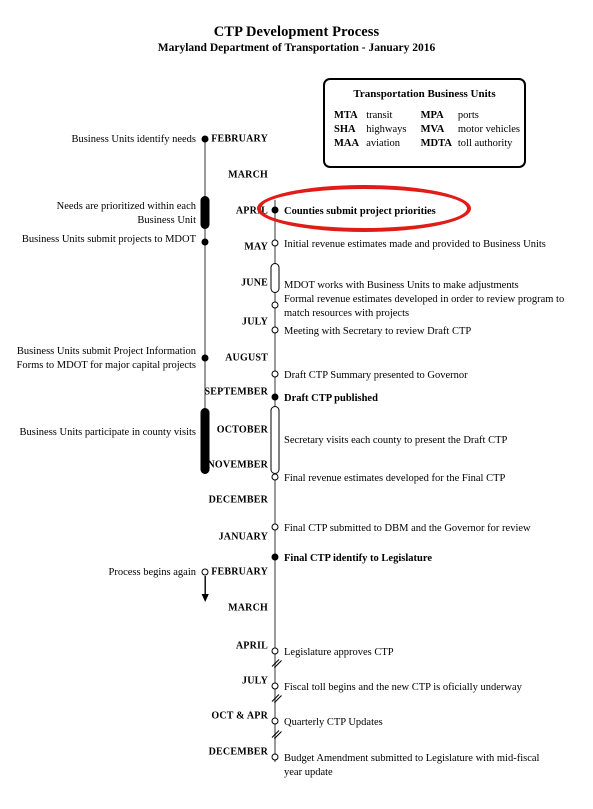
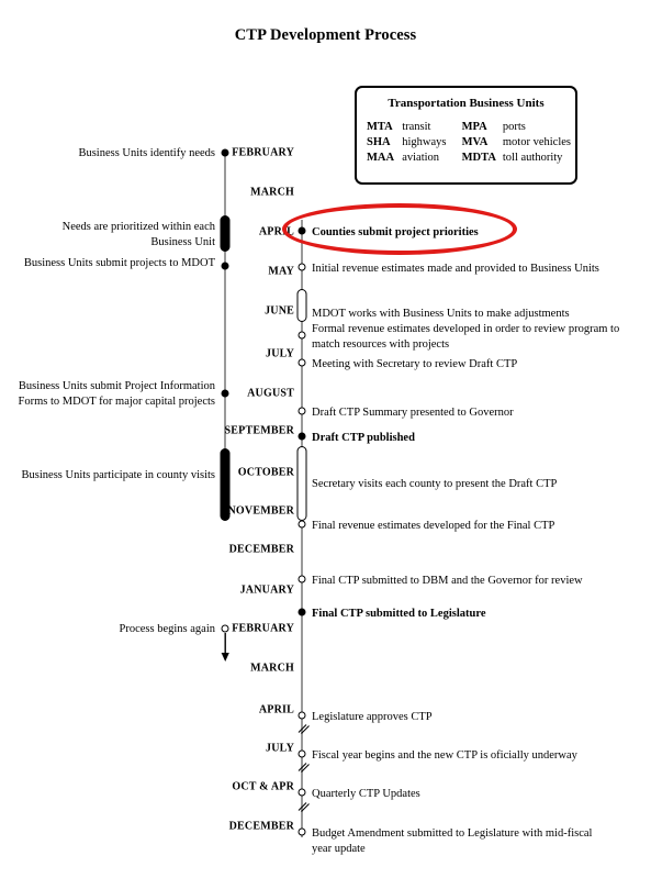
  CTP Development Process
- Maryland Department of Transportation - January 2016
  Transportation Business Units
  MTA	transit	MPA	ports
  SHA	highways	MVA	motor vehicles
  MAA	aviation	MDTA	toll authority
  FEBRUARY
  MARCH
  APRIL
  MAY
  JUNE
  JULY
  AUGUST
  SEPTEMBER
  OCTOBER
  NOVEMBER
  DECEMBER
  JANUARY
  FEBRUARY
  MARCH
  APRIL
  JULY
  OCT & APR
  DECEMBER
  Business Units identify needs
  Needs are prioritized within each
  Business Unit
  Business Units submit projects to MDOT
  Business Units submit Project Information
  Forms to MDOT for major capital projects
  Business Units participate in county visits
  Process begins again
  Counties submit project priorities
  Initial revenue estimates made and provided to Business Units
  MDOT works with Business Units to make adjustments
  Formal revenue estimates developed in order to review program to
  match resources with projects
  Meeting with Secretary to review Draft CTP
  Draft CTP Summary presented to Governor
  Draft CTP published
  Secretary visits each county to present the Draft CTP
  Final revenue estimates developed for the Final CTP
  Final CTP submitted to DBM and the Governor for review
- Final CTP identify to Legislature
+ Final CTP submitted to Legislature
  Legislature approves CTP
- Fiscal toll begins and the new CTP is oficially underway
+ Fiscal year begins and the new CTP is oficially underway
  Quarterly CTP Updates
  Budget Amendment submitted to Legislature with mid-fiscal
  year update
